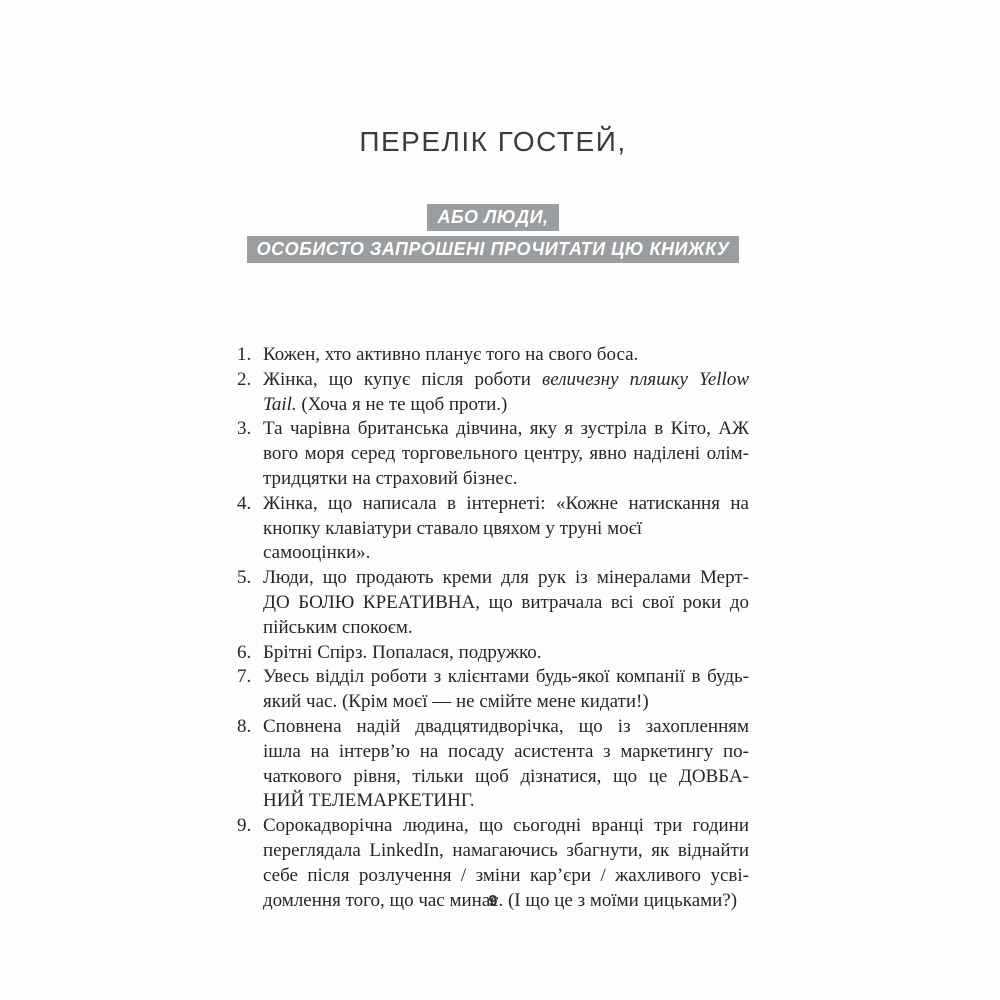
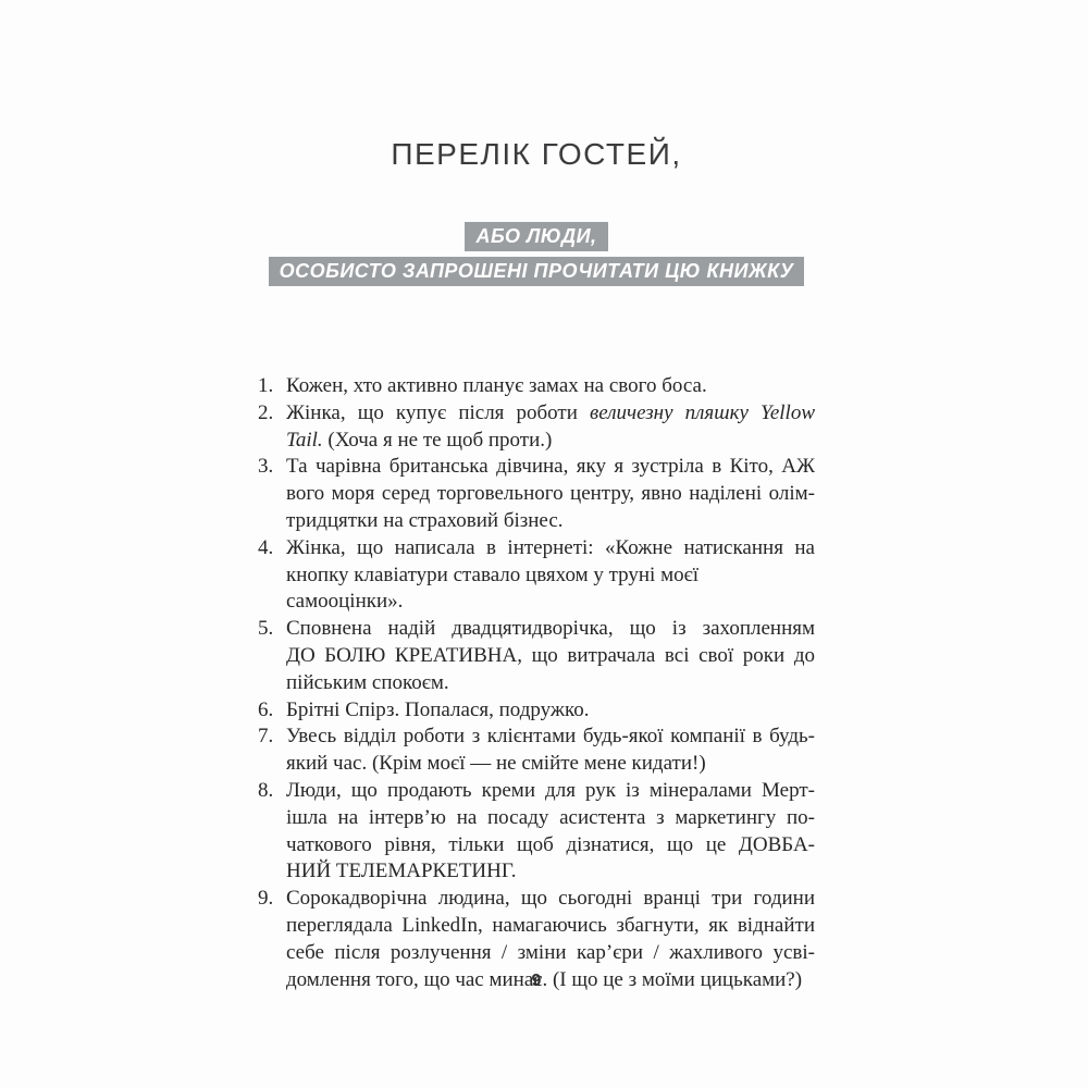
  ПЕРЕЛІК ГОСТЕЙ,
  АБО ЛЮДИ,
  ОСОБИСТО ЗАПРОШЕНІ ПРОЧИТАТИ ЦЮ КНИЖКУ
  1.
- Кожен, хто активно планує того на свого боса.
+ Кожен, хто активно планує замах на свого боса.
  2.
  Жінка, що купує після роботи величезну пляшку Yellow
  Tail. (Хоча я не те щоб проти.)
  3.
  Та чарівна британська дівчина, яку я зустріла в Кіто, АЖ
  вого моря серед торговельного центру, явно наділені олім-
  тридцятки на страховий бізнес.
  4.
  Жінка, що написала в інтернеті: «Кожне натискання на
  кнопку клавіатури ставало цвяхом у труні моєї самооцінки».
  5.
- Люди, що продають креми для рук із мінералами Мерт-
+ Сповнена надій двадцятидворічка, що із захопленням
  ДО БОЛЮ КРЕАТИВНА, що витрачала всі свої роки до
  пійським спокоєм.
  6.
  Брітні Спірз. Попалася, подружко.
  7.
  Увесь відділ роботи з клієнтами будь-якої компанії в будь-
  який час. (Крім моєї — не смійте мене кидати!)
  8.
- Сповнена надій двадцятидворічка, що із захопленням
+ Люди, що продають креми для рук із мінералами Мерт-
  ішла на інтерв’ю на посаду асистента з маркетингу по-
  чаткового рівня, тільки щоб дізнатися, що це ДОВБА-
  НИЙ ТЕЛЕМАРКЕТИНГ.
  9.
  Сорокадворічна людина, що сьогодні вранці три години
  переглядала LinkedIn, намагаючись збагнути, як віднайти
  себе після розлучення / зміни кар’єри / жахливого усві-
  домлення того, що час минає. (І що це з моїми цицьками?)
  9
